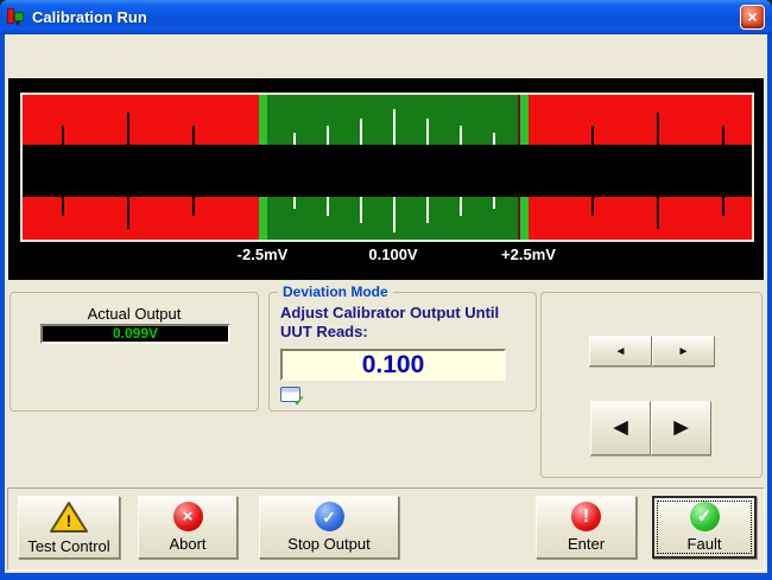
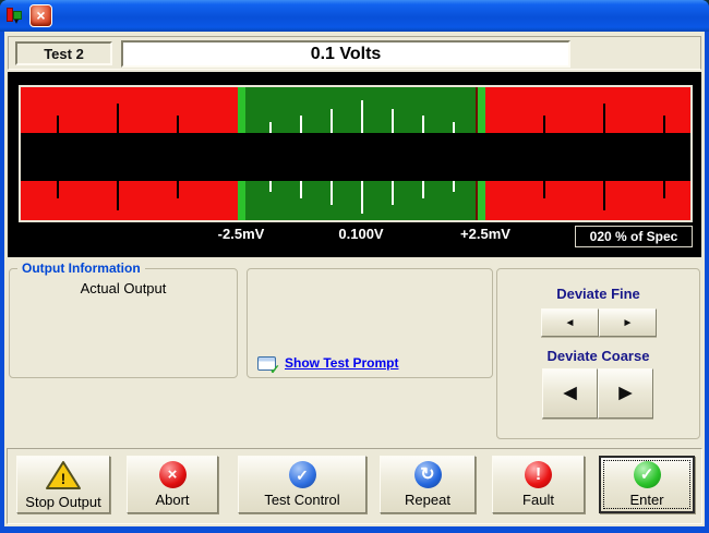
  ▾
- Calibration Run
  ×
+ Test 2
+ 0.1 Volts
  -2.5mV
  0.100V
  +2.5mV
+ 020 % of Spec
+ Output Information
  Actual Output
- 0.099V
- Deviation Mode
- Adjust Calibrator Output Until UUT Reads:
- 0.100
  ✓
+ Show Test Prompt
+ Deviate Fine
  ◄
  ►
+ Deviate Coarse
  ◄
  ►
  !
- Test Control
+ Stop Output
  ×
  Abort
  ✓
- Stop Output
+ Test Control
+ ↻
+ Repeat
  !
- Enter
+ Fault
  ✓
- Fault
+ Enter
